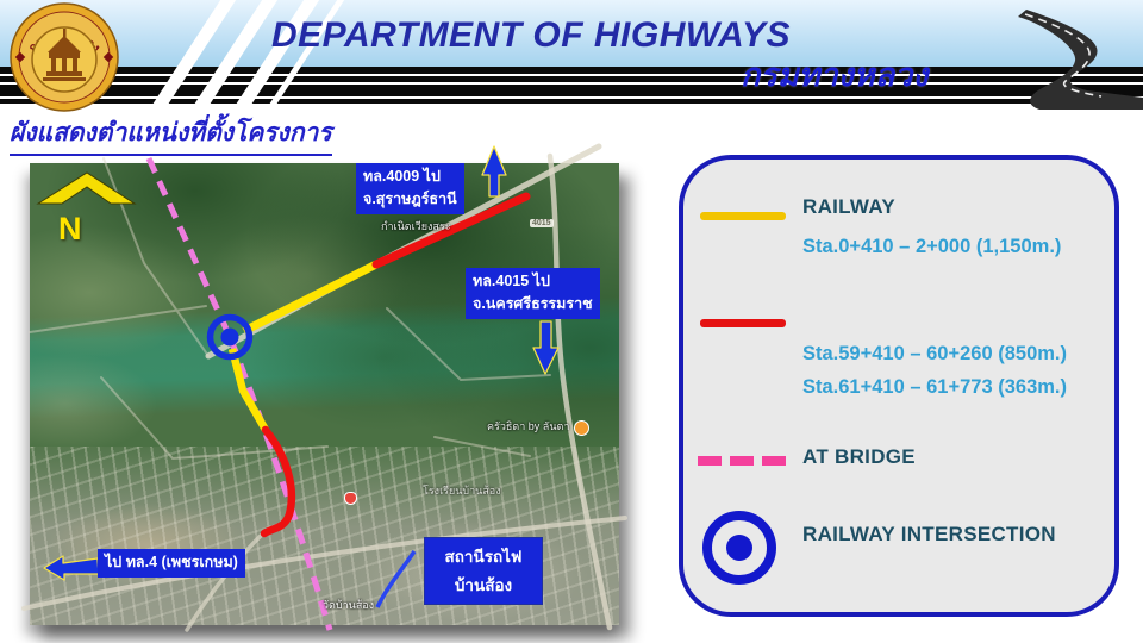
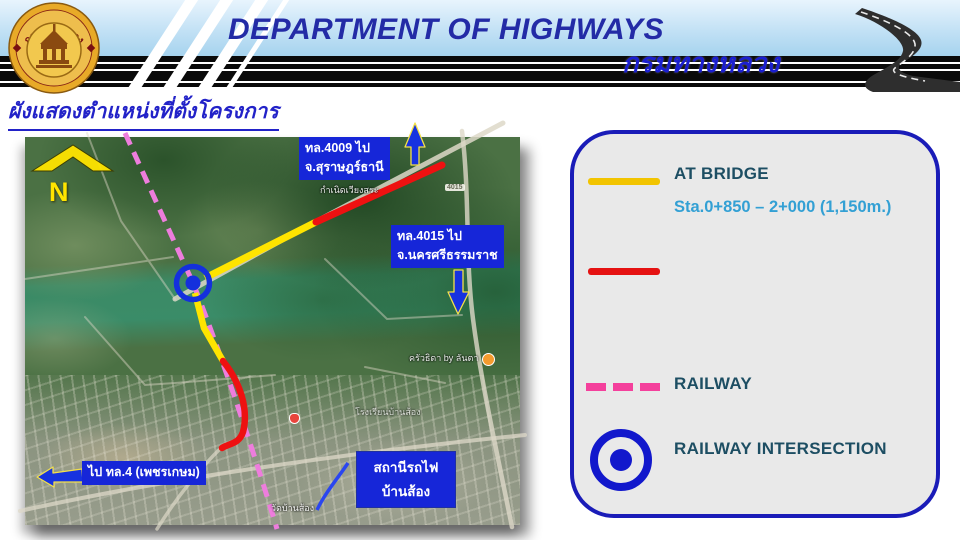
  DEPARTMENT OF HIGHWAYS
  กรมทางหลวง
  ผังแสดงตำแหน่งที่ตั้งโครงการ
  N
  ทล.4009 ไป
  จ.สุราษฎร์ธานี
  ทล.4015 ไป
  จ.นครศรีธรรมราช
  ไป ทล.4 (เพชรเกษม)
  สถานีรถไฟ
  บ้านส้อง
  กำเนิดเวียงสระ
  ครัวธิดา by ลันตา
  โรงเรียนบ้านส้อง
  วัดบ้านส้อง
- RAILWAY
+ AT BRIDGE
- Sta.0+410 – 2+000 (1,150m.)
+ Sta.0+850 – 2+000 (1,150m.)
- Sta.59+410 – 60+260 (850m.)
- Sta.61+410 – 61+773 (363m.)
- AT BRIDGE
+ RAILWAY
  RAILWAY INTERSECTION
